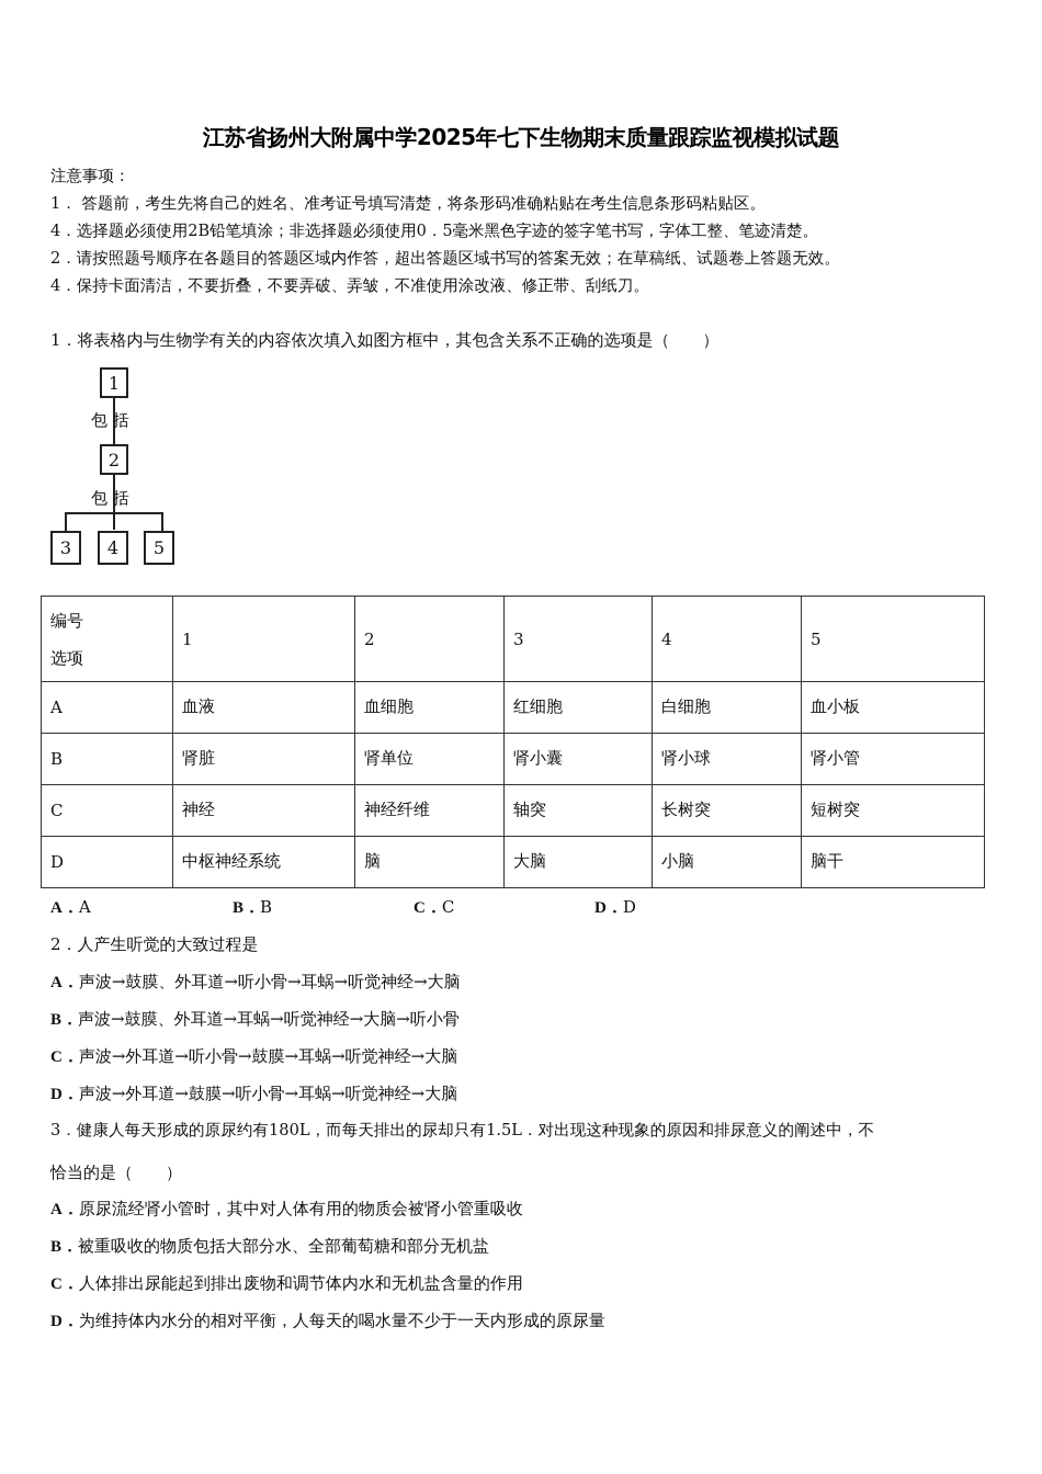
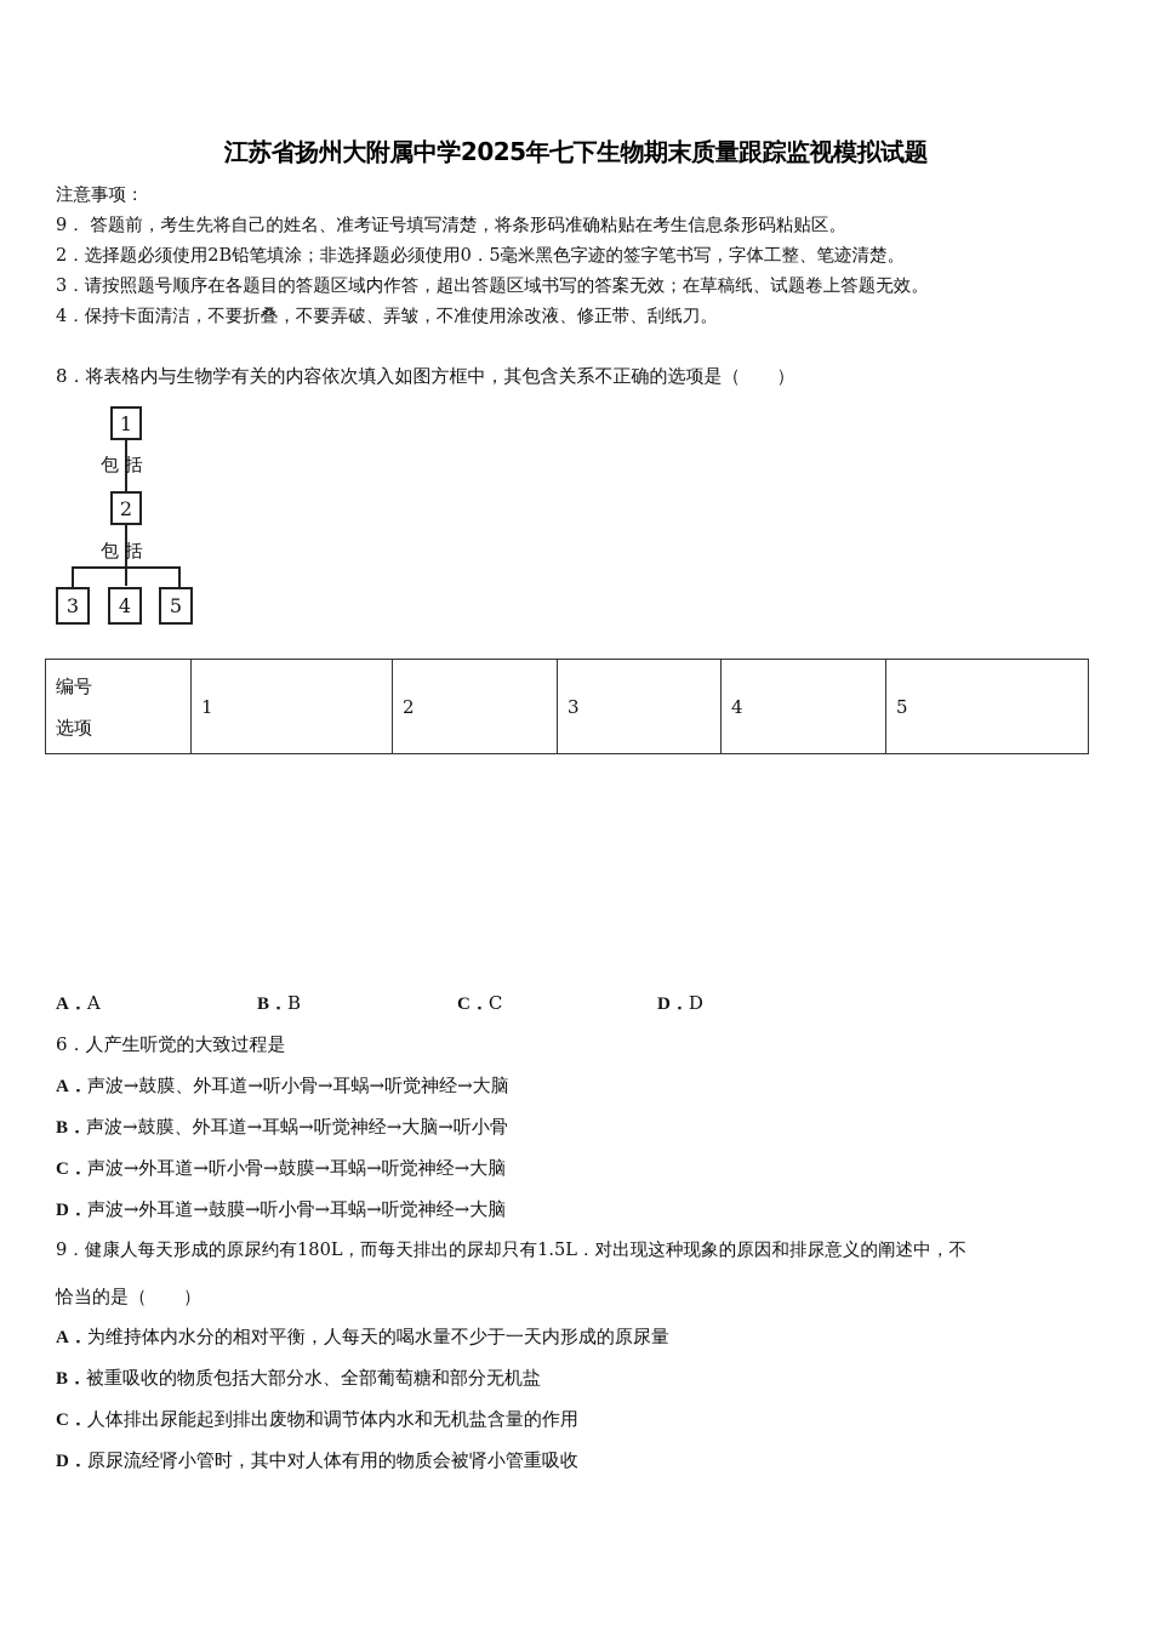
  江苏省扬州大附属中学2025年七下生物期末质量跟踪监视模拟试题
  注意事项：
- 1． 答题前，考生先将自己的姓名、准考证号填写清楚，将条形码准确粘贴在考生信息条形码粘贴区。
+ 9． 答题前，考生先将自己的姓名、准考证号填写清楚，将条形码准确粘贴在考生信息条形码粘贴区。
- 4．选择题必须使用2B铅笔填涂；非选择题必须使用0．5毫米黑色字迹的签字笔书写，字体工整、笔迹清楚。
+ 2．选择题必须使用2B铅笔填涂；非选择题必须使用0．5毫米黑色字迹的签字笔书写，字体工整、笔迹清楚。
- 2．请按照题号顺序在各题目的答题区域内作答，超出答题区域书写的答案无效；在草稿纸、试题卷上答题无效。
+ 3．请按照题号顺序在各题目的答题区域内作答，超出答题区域书写的答案无效；在草稿纸、试题卷上答题无效。
  4．保持卡面清洁，不要折叠，不要弄破、弄皱，不准使用涂改液、修正带、刮纸刀。
- 1．将表格内与生物学有关的内容依次填入如图方框中，其包含关系不正确的选项是（ ）
+ 8．将表格内与生物学有关的内容依次填入如图方框中，其包含关系不正确的选项是（ ）
  1
  包 括
  2
  包 括
  3
  4
  5
  编号 选项	1	2	3	4	5
- A	血液	血细胞	红细胞	白细胞	血小板
- B	肾脏	肾单位	肾小囊	肾小球	肾小管
- C	神经	神经纤维	轴突	长树突	短树突
- D	中枢神经系统	脑	大脑	小脑	脑干
  A．A
  B．B
  C．C
  D．D
- 2．人产生听觉的大致过程是
+ 6．人产生听觉的大致过程是
  A．声波→鼓膜、外耳道→听小骨→耳蜗→听觉神经→大脑
  B．声波→鼓膜、外耳道→耳蜗→听觉神经→大脑→听小骨
  C．声波→外耳道→听小骨→鼓膜→耳蜗→听觉神经→大脑
  D．声波→外耳道→鼓膜→听小骨→耳蜗→听觉神经→大脑
- 3．健康人每天形成的原尿约有180L，而每天排出的尿却只有1.5L．对出现这种现象的原因和排尿意义的阐述中，不
+ 9．健康人每天形成的原尿约有180L，而每天排出的尿却只有1.5L．对出现这种现象的原因和排尿意义的阐述中，不
  恰当的是（ ）
- A．原尿流经肾小管时，其中对人体有用的物质会被肾小管重吸收
+ A．为维持体内水分的相对平衡，人每天的喝水量不少于一天内形成的原尿量
  B．被重吸收的物质包括大部分水、全部葡萄糖和部分无机盐
  C．人体排出尿能起到排出废物和调节体内水和无机盐含量的作用
- D．为维持体内水分的相对平衡，人每天的喝水量不少于一天内形成的原尿量
+ D．原尿流经肾小管时，其中对人体有用的物质会被肾小管重吸收
